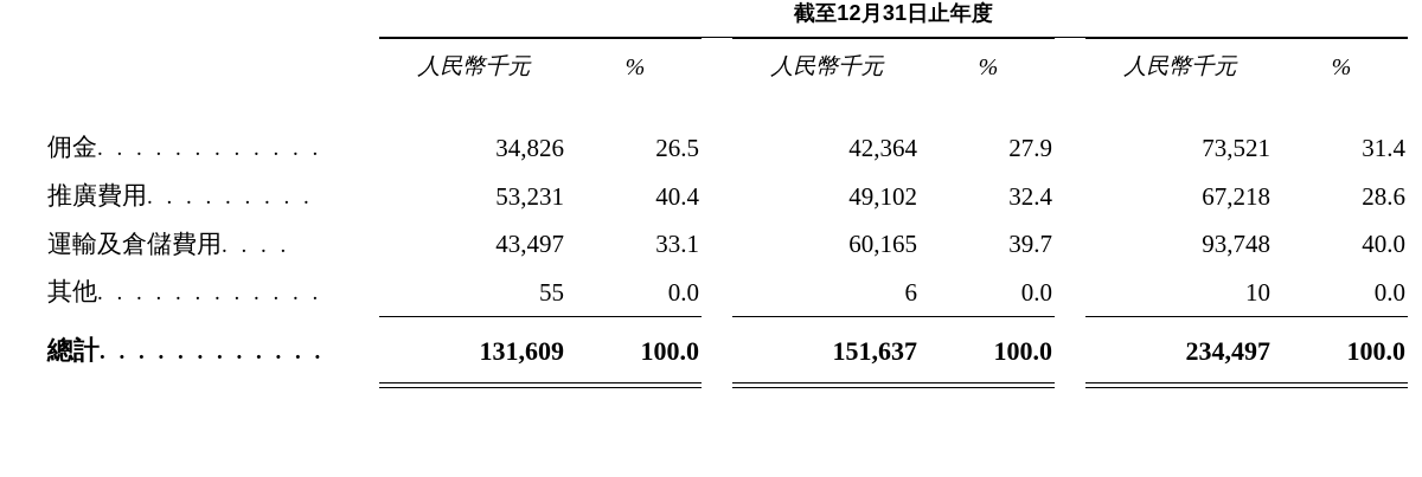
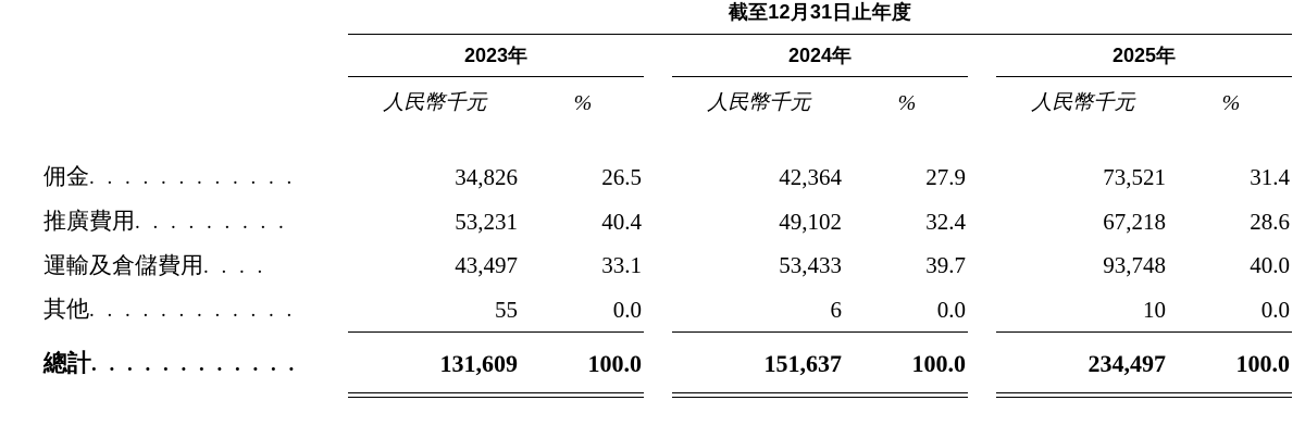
  	截至12月31日止年度
+ 	2023年		2024年		2025年
  	人民幣千元	%		人民幣千元	%		人民幣千元	%
  佣金. . . . . . . . . . . .	34,826	26.5		42,364	27.9		73,521	31.4
  推廣費用. . . . . . . . .	53,231	40.4		49,102	32.4		67,218	28.6
- 運輸及倉儲費用. . . .	43,497	33.1		60,165	39.7		93,748	40.0
+ 運輸及倉儲費用. . . .	43,497	33.1		53,433	39.7		93,748	40.0
  其他. . . . . . . . . . . .	55	0.0		6	0.0		10	0.0
  總計. . . . . . . . . . . .	131,609	100.0		151,637	100.0		234,497	100.0
